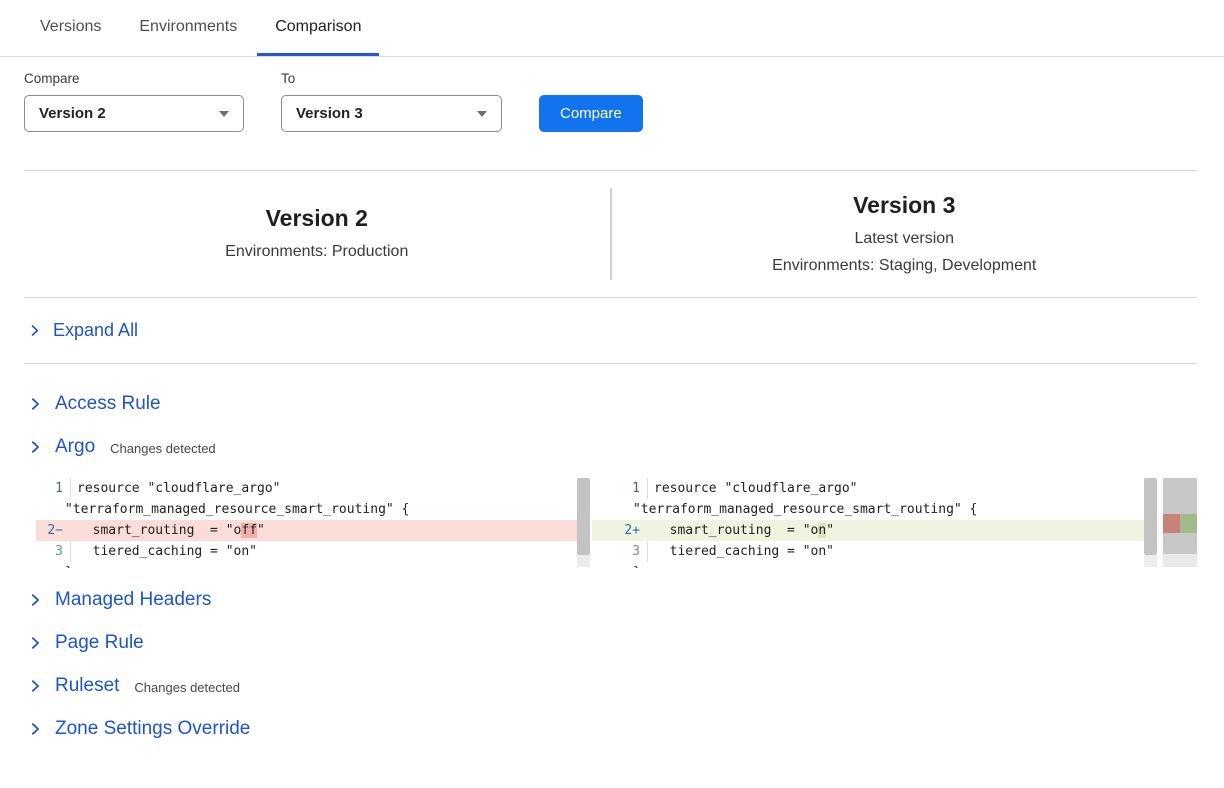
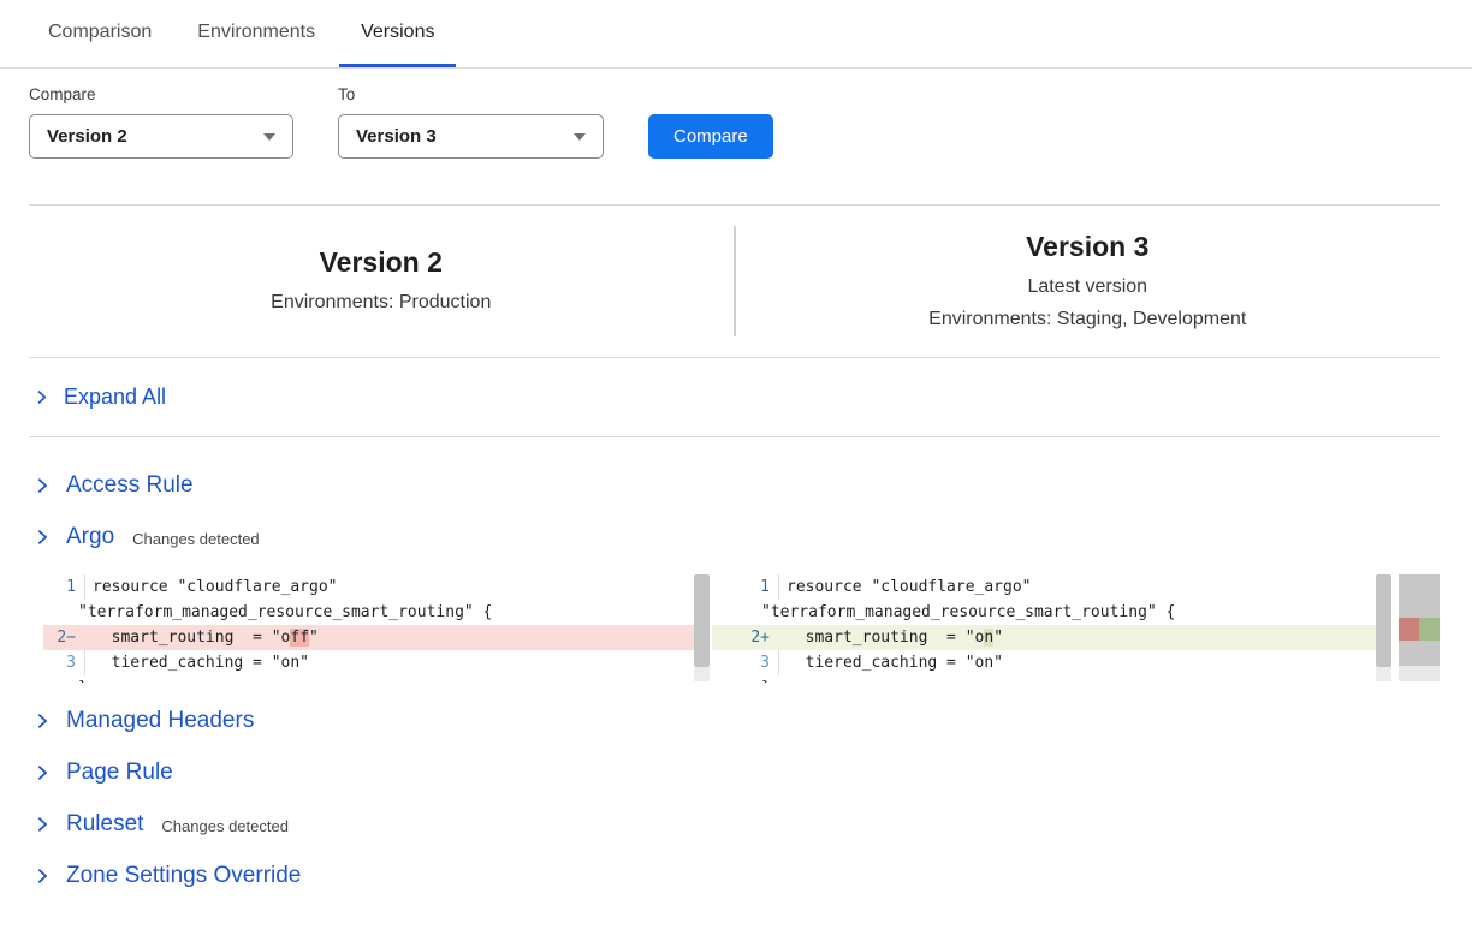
- Versions
+ Comparison
  Environments
- Comparison
+ Versions
  Compare
  Version 2
  To
  Version 3
  Compare
  Version 2
  Environments: Production
  Version 3
  Latest version
  Environments: Staging, Development
  Expand All
  Access Rule
  Argo
  Changes detected
  1
  resource "cloudflare_argo"
  "terraform_managed_resource_smart_routing" {
  2−
  smart_routing = "off"
  3
  tiered_caching = "on"
  1
  resource "cloudflare_argo"
  "terraform_managed_resource_smart_routing" {
  2+
  smart_routing = "on"
  3
  tiered_caching = "on"
  Managed Headers
  Page Rule
  Ruleset
  Changes detected
  Zone Settings Override
